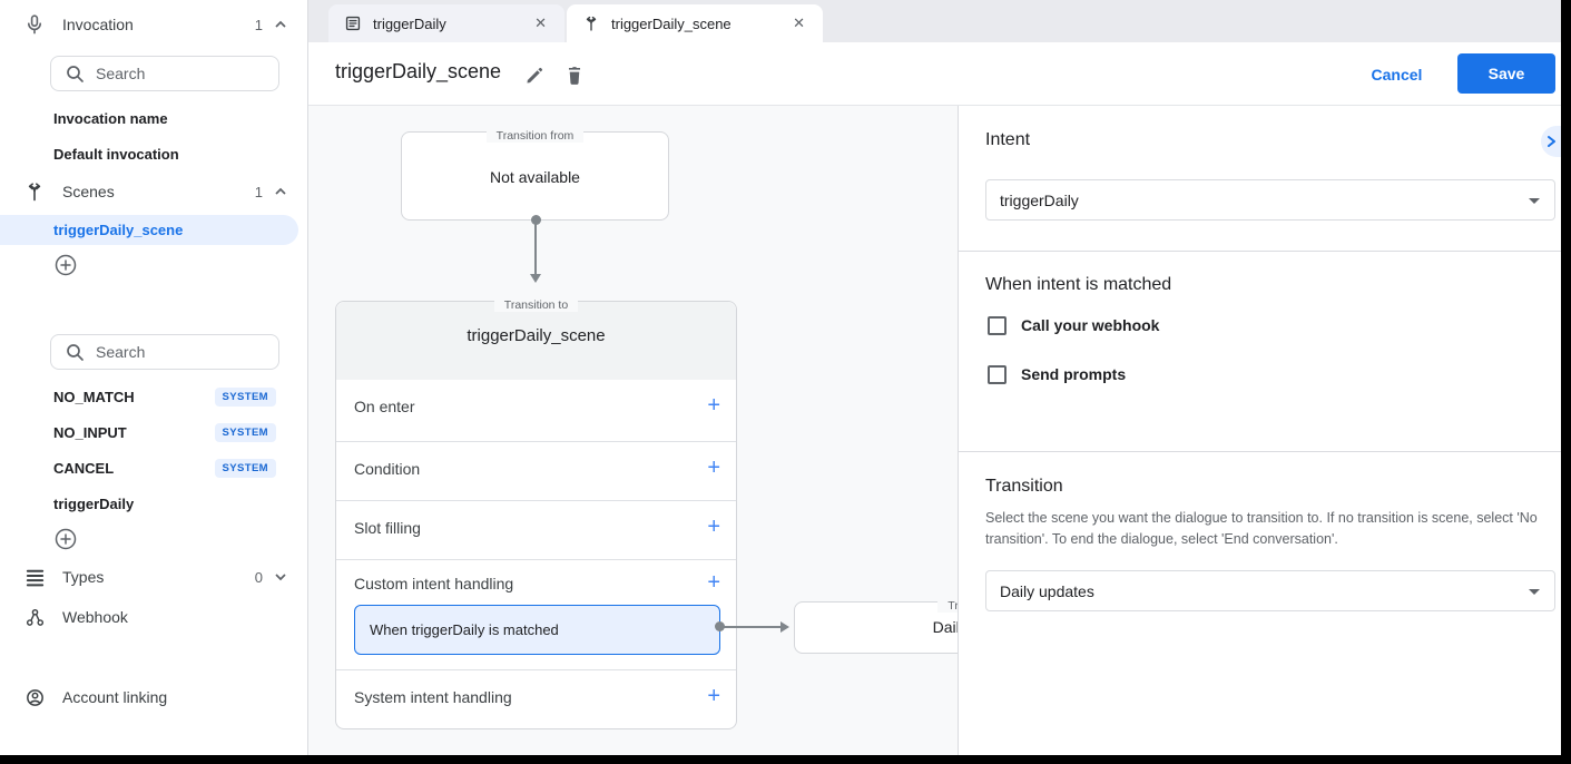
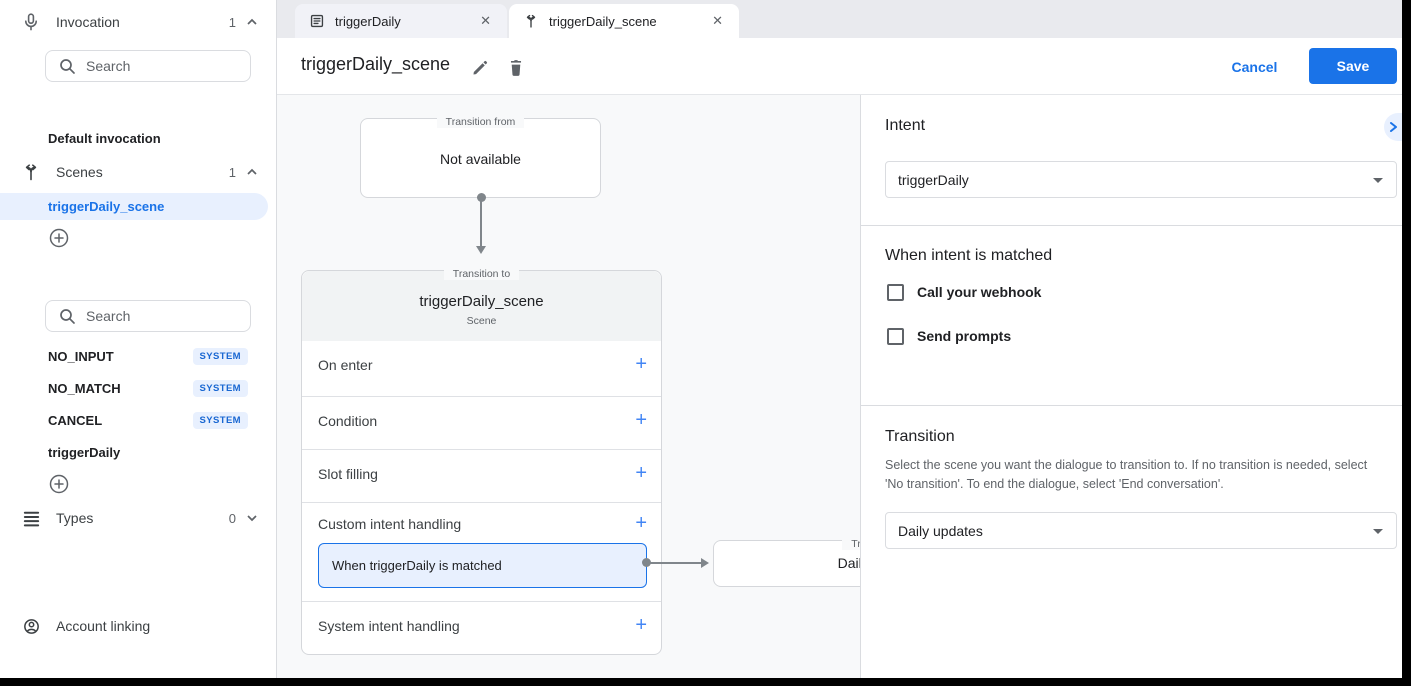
  Invocation
  1
  Search
- Invocation name
  Default invocation
  Scenes
  1
  triggerDaily_scene
  Search
- NO_MATCH
+ NO_INPUT
  SYSTEM
- NO_INPUT
+ NO_MATCH
  SYSTEM
  CANCEL
  SYSTEM
  triggerDaily
  Types
  0
- Webhook
  Account linking
  triggerDaily
  ✕
  triggerDaily_scene
  ✕
  triggerDaily_scene
  Cancel
  Save
  Transition from
  Not available
  Transition to
  triggerDaily_scene
+ Scene
  On enter
  +
  Condition
  +
  Slot filling
  +
  Custom intent handling
  +
  When triggerDaily is matched
  System intent handling
  +
  Intent
  triggerDaily
  When intent is matched
  Call your webhook
  Send prompts
  Transition
- Select the scene you want the dialogue to transition to. If no transition is scene, select 'No transition'. To end the dialogue, select 'End conversation'.
+ Select the scene you want the dialogue to transition to. If no transition is needed, select 'No transition'. To end the dialogue, select 'End conversation'.
  Daily updates
